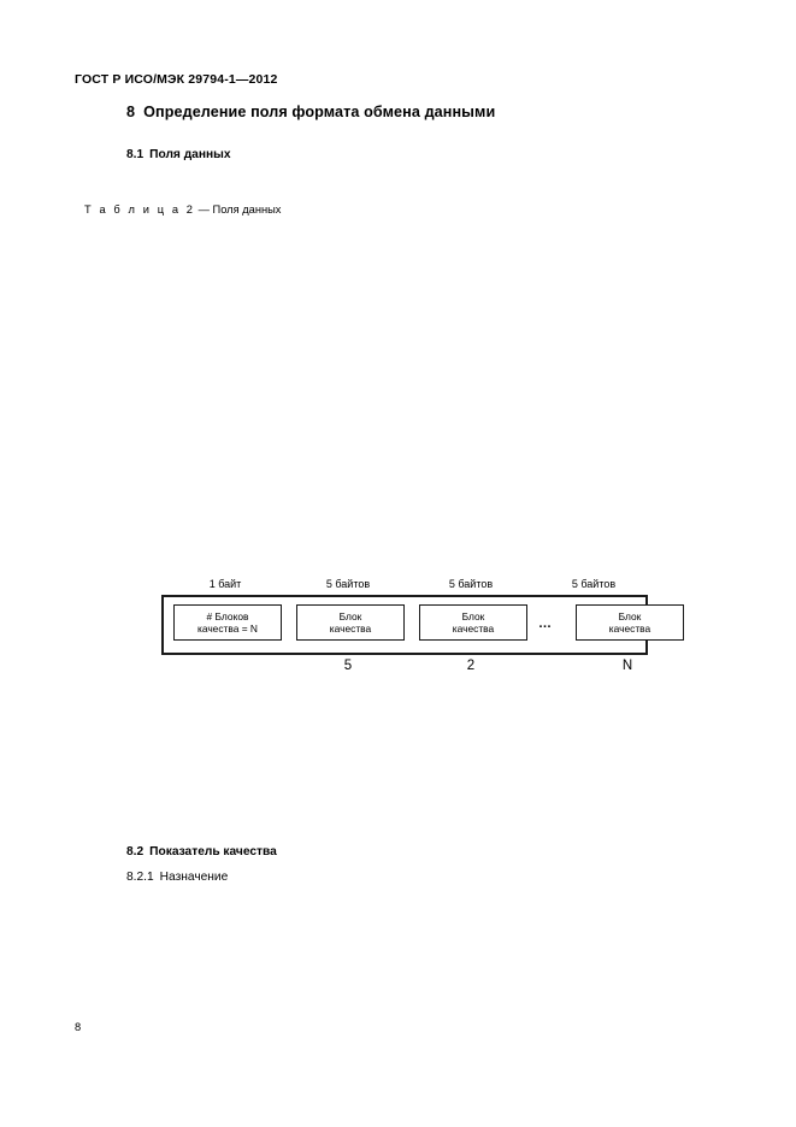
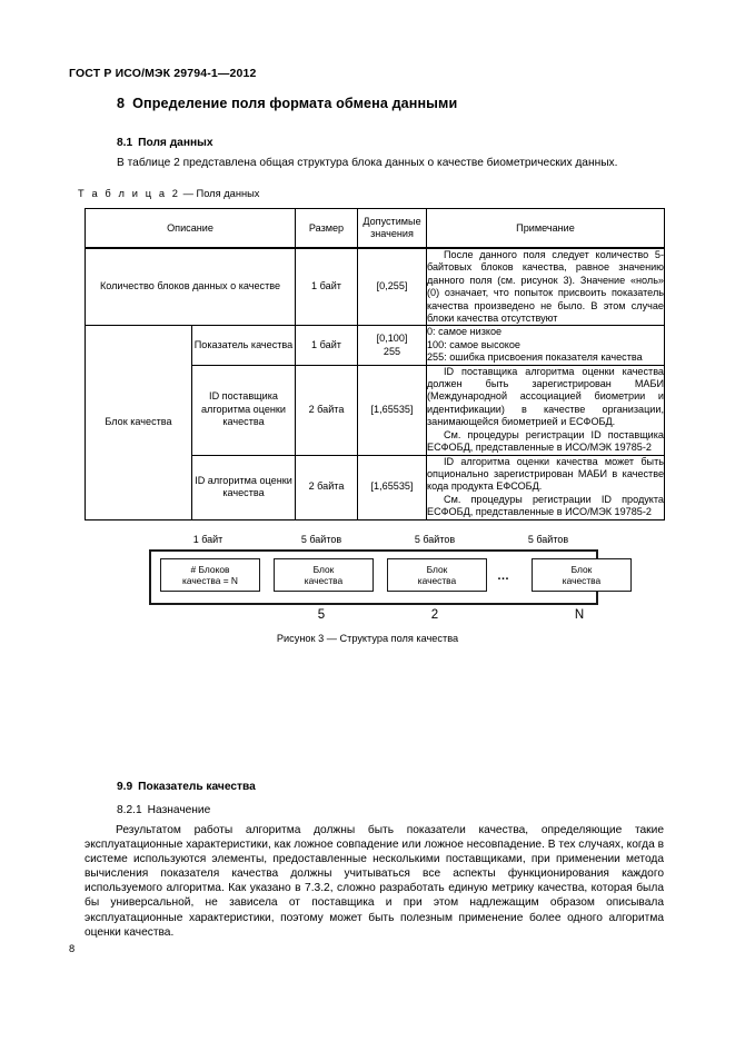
  ГОСТ Р ИСО/МЭК 29794-1—2012
  8 Определение поля формата обмена данными
  8.1 Поля данных
+ В таблице 2 представлена общая структура блока данных о качестве биометрических данных.
  Т а б л и ц а 2 — Поля данных
+ Описание	Размер	Допустимые значения	Примечание
+ Количество блоков данных о качестве	1 байт	[0,255]	После данного поля следует количество 5-байтовых блоков качества, равное значению данного поля (см. рисунок 3). Значение «ноль» (0) означает, что попыток присвоить показатель качества произведено не было. В этом случае блоки качества отсутствуют
+ Блок качества	Показатель качества	1 байт	[0,100] 255	0: самое низкое 100: самое высокое 255: ошибка присвоения показателя качества
+ ID поставщика алгоритма оценки качества	2 байта	[1,65535]	ID поставщика алгоритма оценки качества должен быть зарегистрирован МАБИ (Международной ассоциацией биометрии и идентификации) в качестве организации, занимающейся биометрией и ЕСФОБД. См. процедуры регистрации ID поставщика ЕСФОБД, представленные в ИСО/МЭК 19785-2
+ ID алгоритма оценки качества	2 байта	[1,65535]	ID алгоритма оценки качества может быть опционально зарегистрирован МАБИ в качестве кода продукта ЕФСОБД. См. процедуры регистрации ID продукта ЕСФОБД, представленные в ИСО/МЭК 19785-2
  1 байт
  5 байтов
  5 байтов
  5 байтов
  # Блоков
  качества = N
  Блок
  качества
  Блок
  качества
  …
  Блок
  качества
  5
  2
  N
+ Рисунок 3 — Структура поля качества
- 8.2 Показатель качества
+ 9.9 Показатель качества
  8.2.1 Назначение
+ Результатом работы алгоритма должны быть показатели качества, определяющие такие эксплуатационные характеристики, как ложное совпадение или ложное несовпадение. В тех случаях, когда в системе используются элементы, предоставленные несколькими поставщиками, при применении метода вычисления показателя качества должны учитываться все аспекты функционирования каждого используемого алгоритма. Как указано в 7.3.2, сложно разработать единую метрику качества, которая была бы универсальной, не зависела от поставщика и при этом надлежащим образом описывала эксплуатационные характеристики, поэтому может быть полезным применение более одного алгоритма оценки качества.
  8
